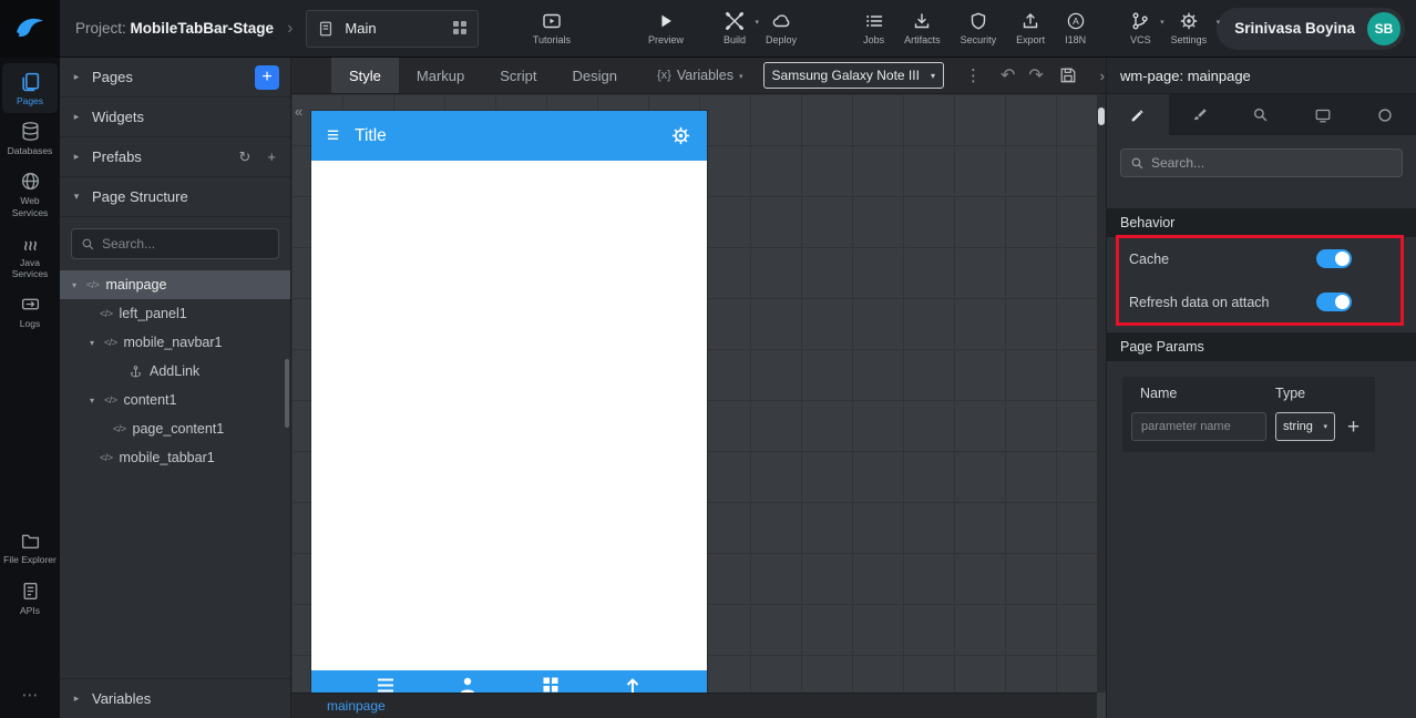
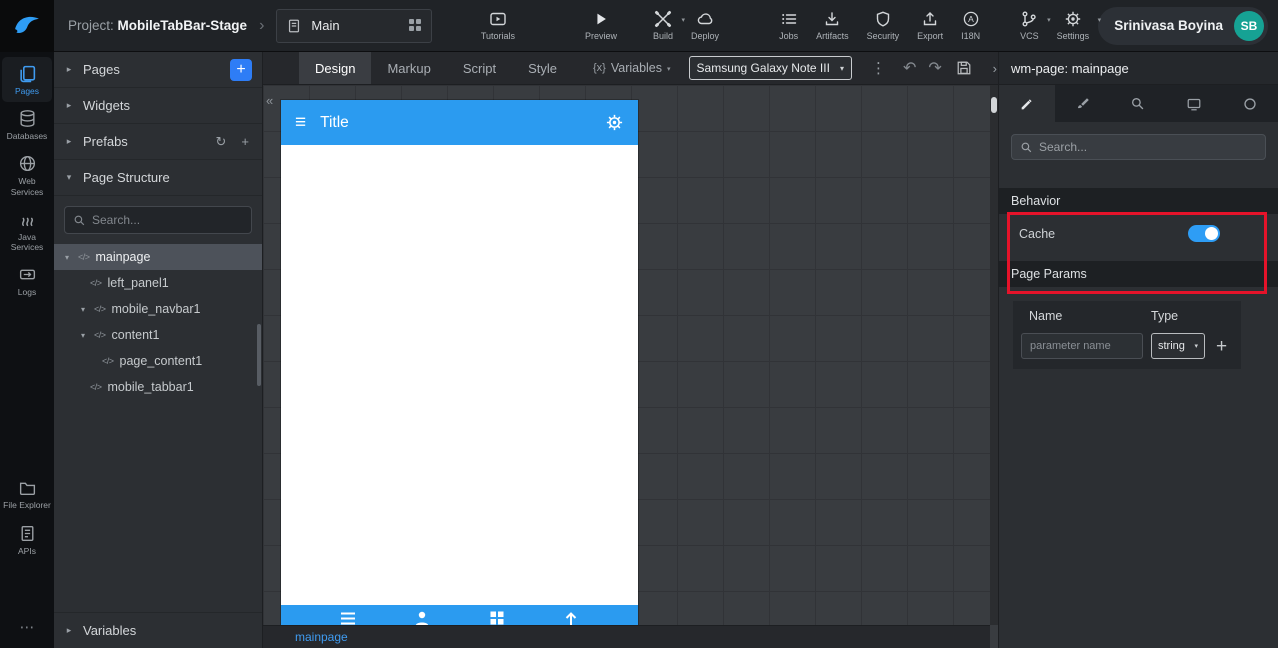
  Project: MobileTabBar-Stage
  ›
  Main
  Tutorials
  Preview
  Build
  Deploy
  Jobs
  Artifacts
  Security
  Export
  A
  I18N
  VCS
  Settings
  Srinivasa Boyina
  SB
  Pages
  Databases
  Web Services
  Java Services
  Logs
  File Explorer
  APIs
  ⋯
  ▸
  Pages
  +
  ▸
  Widgets
  ▸
  Prefabs
  ↻
  +
  ▾
  Page Structure
  Search...
  ▾
  </>
  mainpage
  </>
  left_panel1
  ▾
  </>
  mobile_navbar1
- AddLink
  ▾
  </>
  content1
  </>
  page_content1
  </>
  mobile_tabbar1
  ▸
  Variables
- Style
+ Design
  Markup
  Script
- Design
+ Style
  {x}
  Variables
  Samsung Galaxy Note III
  ▾
  ⋮
  ↶
  ↷
  ›
  «
  ≡
  Title
  mainpage
  wm-page: mainpage
  Search...
  Behavior
  Cache
- Refresh data on attach
  Page Params
  Name
  Type
  parameter name
  string
  +
